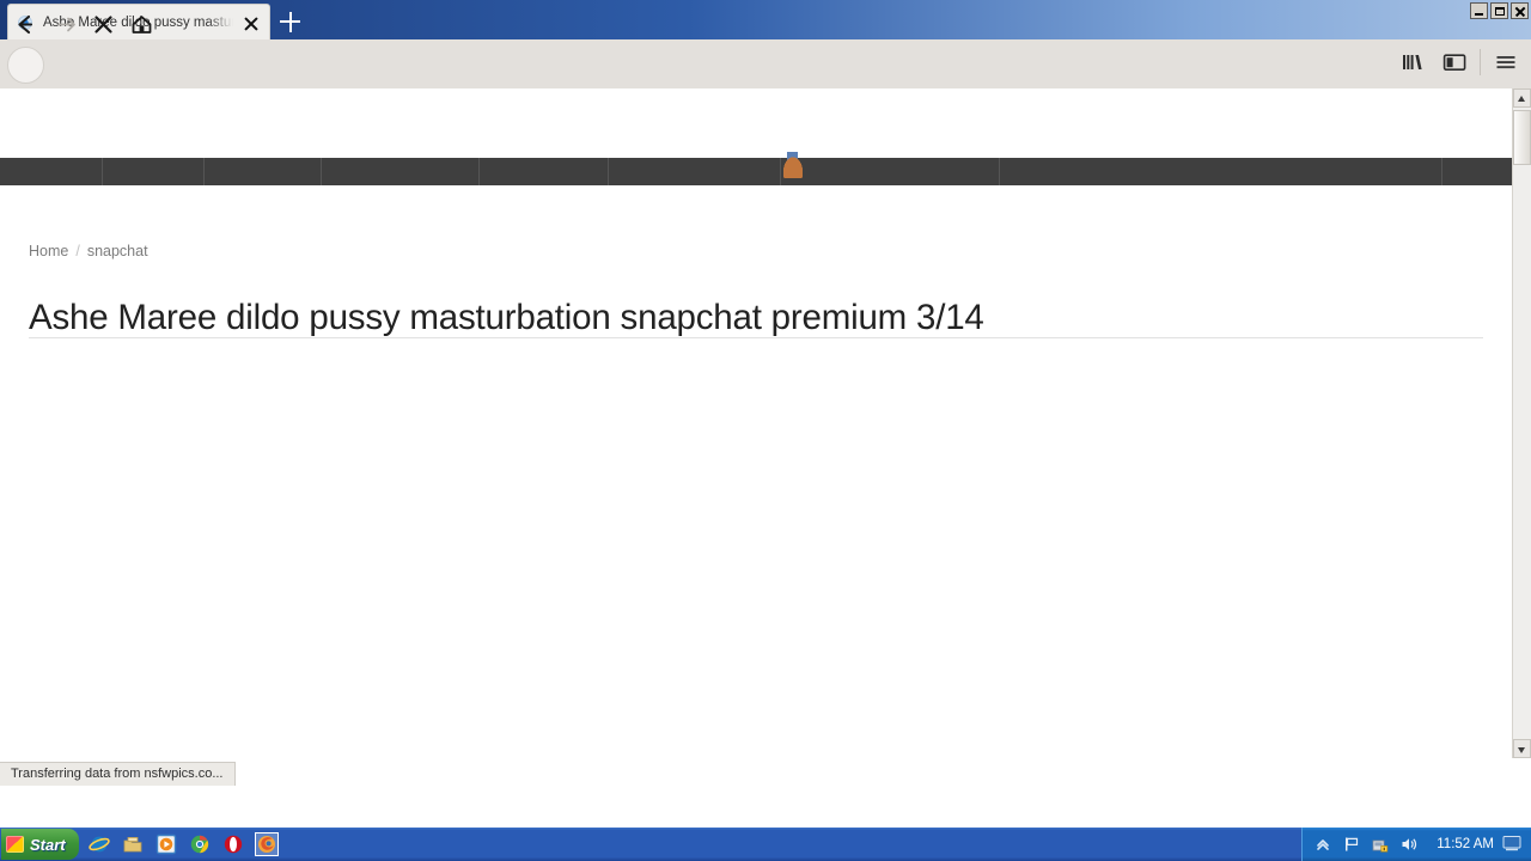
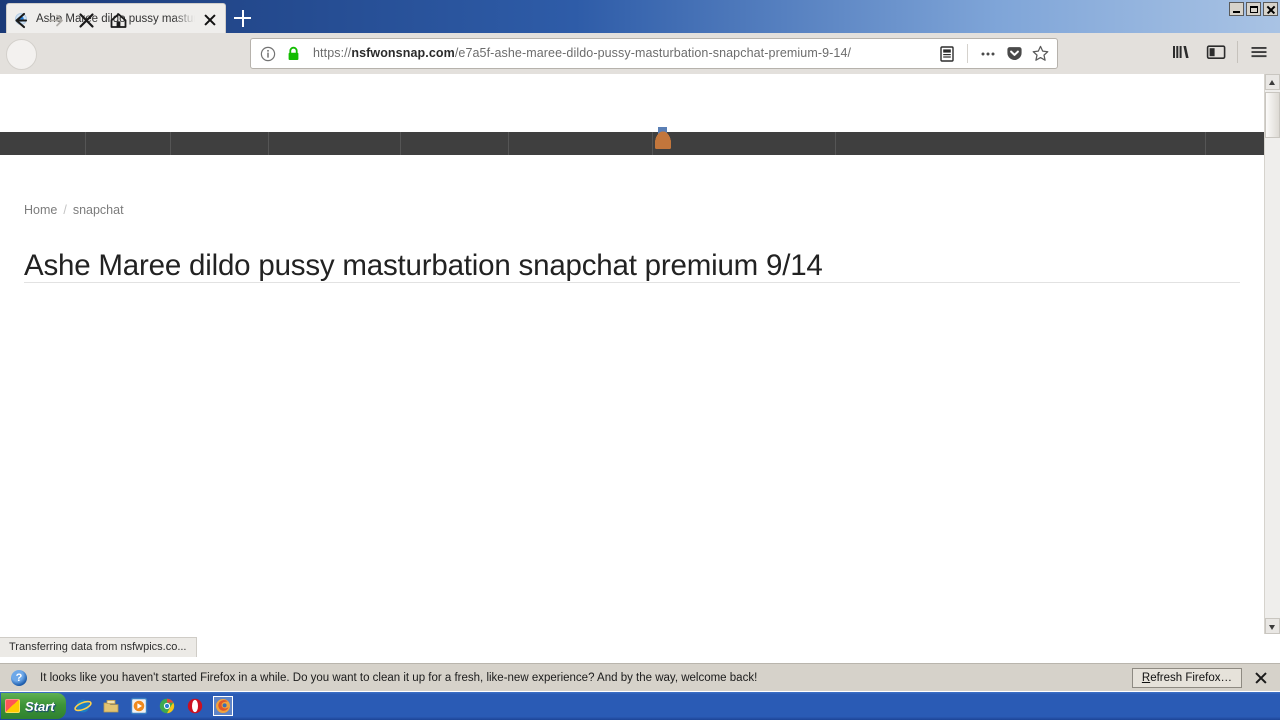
  Ashe Mare dildo pussy mastu
+ https://nsfwonsnap.com/e7a5f-ashe-maree-dildo-pussy-masturbation-snapchat-premium-9-14/
  Home / snapchat
- Ashe Maree dildo pussy masturbation snapchat premium 3/14
+ Ashe Maree dildo pussy masturbation snapchat premium 9/14
  Transferring data from nsfwpics.co...
+ ?
+ It looks like you haven't started Firefox in a while. Do you want to clean it up for a fresh, like-new experience? And by the way, welcome back!
+ Refresh Firefox…
  Start
- 11:52 AM
